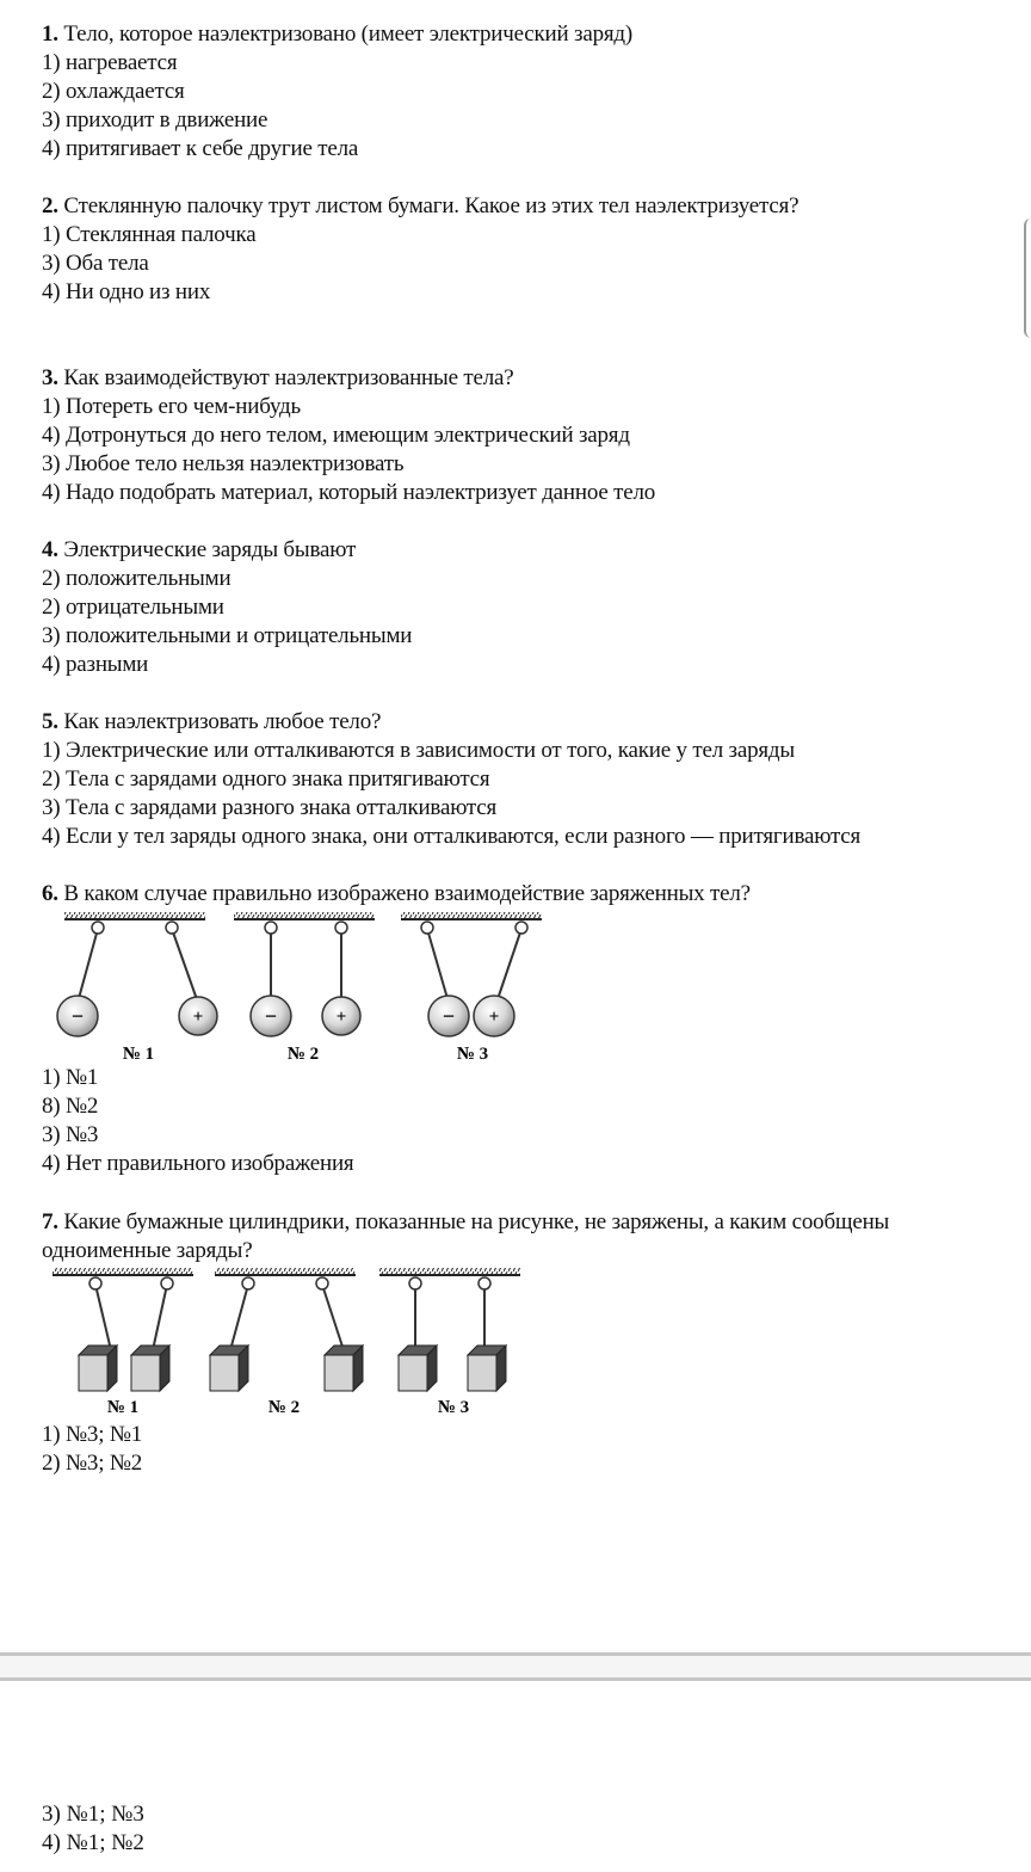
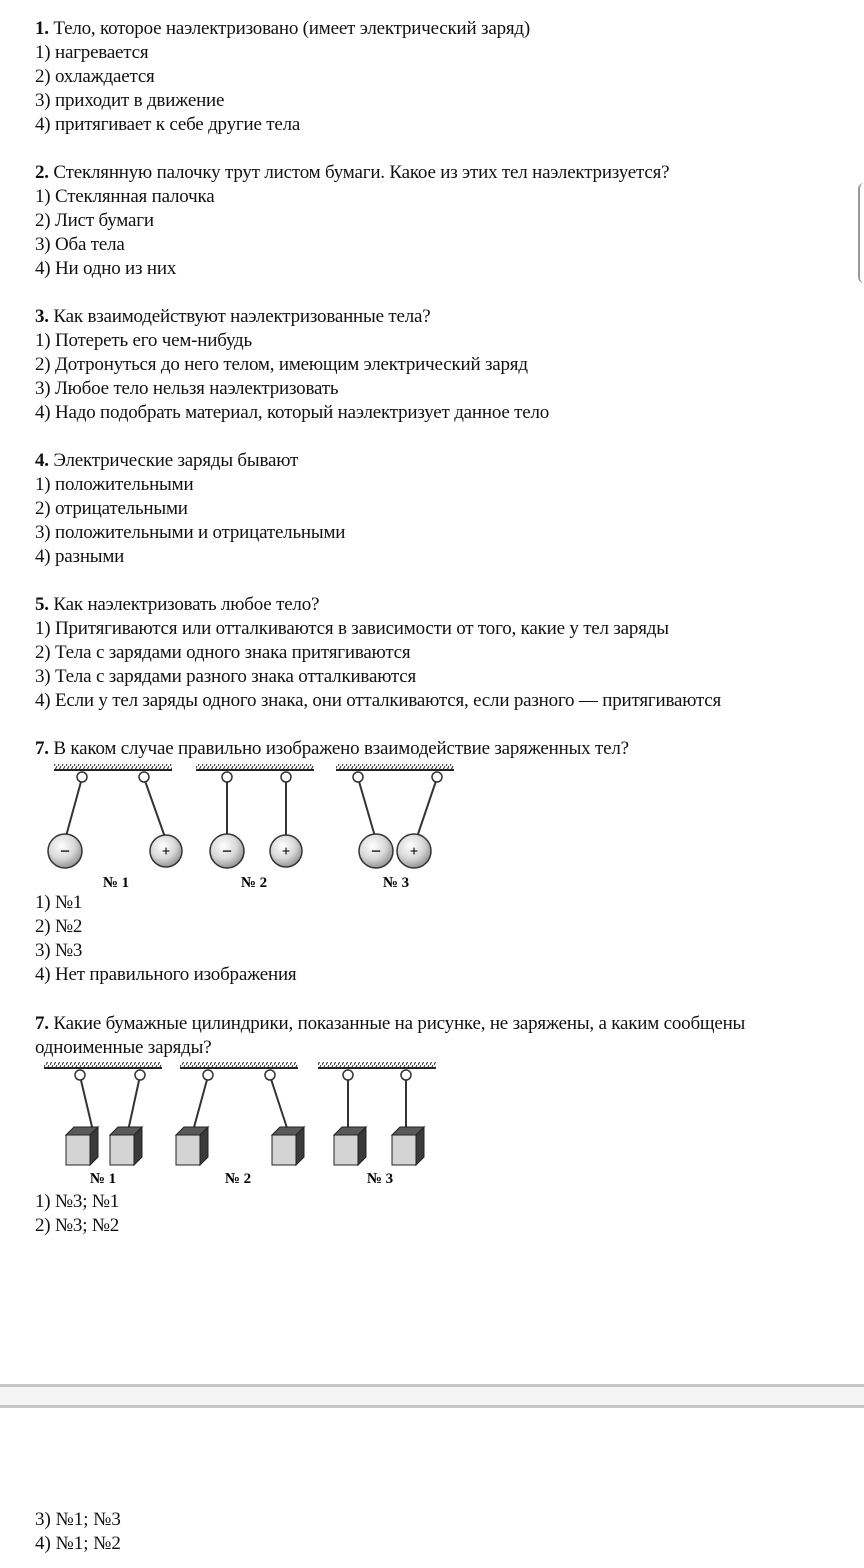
  1. Тело, которое наэлектризовано (имеет электрический заряд)
  1) нагревается
  2) охлаждается
  3) приходит в движение
  4) притягивает к себе другие тела
  2. Стеклянную палочку трут листом бумаги. Какое из этих тел наэлектризуется?
  1) Стеклянная палочка
+ 2) Лист бумаги
  3) Оба тела
  4) Ни одно из них
  3. Как взаимодействуют наэлектризованные тела?
  1) Потереть его чем-нибудь
- 4) Дотронуться до него телом, имеющим электрический заряд
+ 2) Дотронуться до него телом, имеющим электрический заряд
  3) Любое тело нельзя наэлектризовать
  4) Надо подобрать материал, который наэлектризует данное тело
  4. Электрические заряды бывают
- 2) положительными
+ 1) положительными
  2) отрицательными
  3) положительными и отрицательными
  4) разными
  5. Как наэлектризовать любое тело?
- 1) Электрические или отталкиваются в зависимости от того, какие у тел заряды
+ 1) Притягиваются или отталкиваются в зависимости от того, какие у тел заряды
  2) Тела с зарядами одного знака притягиваются
  3) Тела с зарядами разного знака отталкиваются
  4) Если у тел заряды одного знака, они отталкиваются, если разного — притягиваются
- 6. В каком случае правильно изображено взаимодействие заряженных тел?
+ 7. В каком случае правильно изображено взаимодействие заряженных тел?
  −
  +
  № 1
  −
  +
  № 2
  −
  +
  № 3
  1) №1
- 8) №2
+ 2) №2
  3) №3
  4) Нет правильного изображения
  7. Какие бумажные цилиндрики, показанные на рисунке, не заряжены, а каким сообщены
  одноименные заряды?
  № 1
  № 2
  № 3
  1) №3; №1
  2) №3; №2
  3) №1; №3
  4) №1; №2
